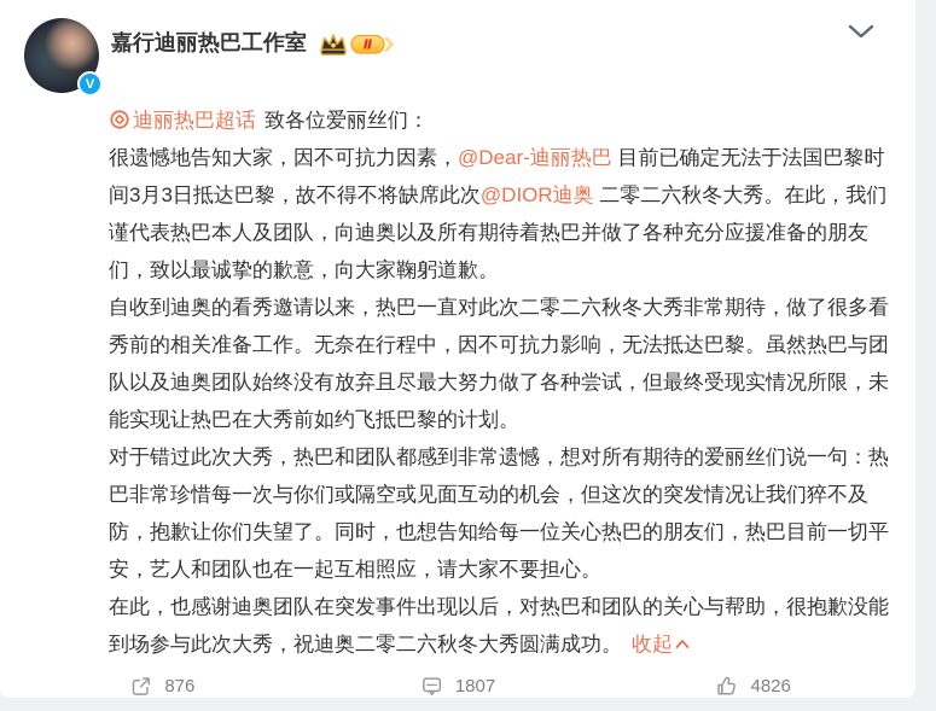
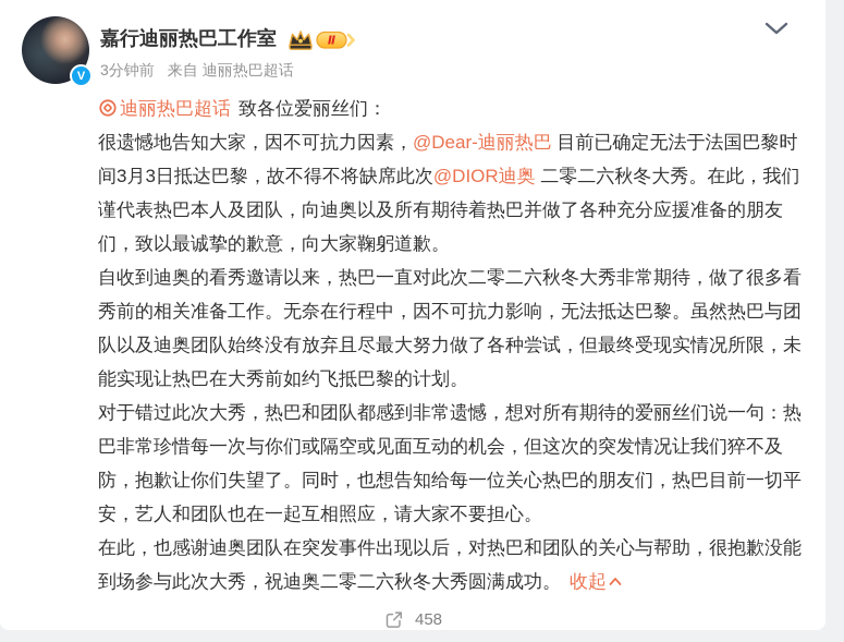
  V
  嘉行迪丽热巴工作室
  Ⅱ
+ 3分钟前 来自 迪丽热巴超话
  迪丽热巴超话 致各位爱丽丝们：
  很遗憾地告知大家，因不可抗力因素，@Dear-迪丽热巴 目前已确定无法于法国巴黎时间3月3日抵达巴黎，故不得不将缺席此次@DIOR迪奥 二零二六秋冬大秀。在此，我们谨代表热巴本人及团队，向迪奥以及所有期待着热巴并做了各种充分应援准备的朋友们，致以最诚挚的歉意，向大家鞠躬道歉。
  自收到迪奥的看秀邀请以来，热巴一直对此次二零二六秋冬大秀非常期待，做了很多看秀前的相关准备工作。无奈在行程中，因不可抗力影响，无法抵达巴黎。虽然热巴与团队以及迪奥团队始终没有放弃且尽最大努力做了各种尝试，但最终受现实情况所限，未能实现让热巴在大秀前如约飞抵巴黎的计划。
  对于错过此次大秀，热巴和团队都感到非常遗憾，想对所有期待的爱丽丝们说一句：热巴非常珍惜每一次与你们或隔空或见面互动的机会，但这次的突发情况让我们猝不及防，抱歉让你们失望了。同时，也想告知给每一位关心热巴的朋友们，热巴目前一切平安，艺人和团队也在一起互相照应，请大家不要担心。
  在此，也感谢迪奥团队在突发事件出现以后，对热巴和团队的关心与帮助，很抱歉没能到场参与此次大秀，祝迪奥二零二六秋冬大秀圆满成功。 收起
- 876
+ 458
- 1807
- 4826
